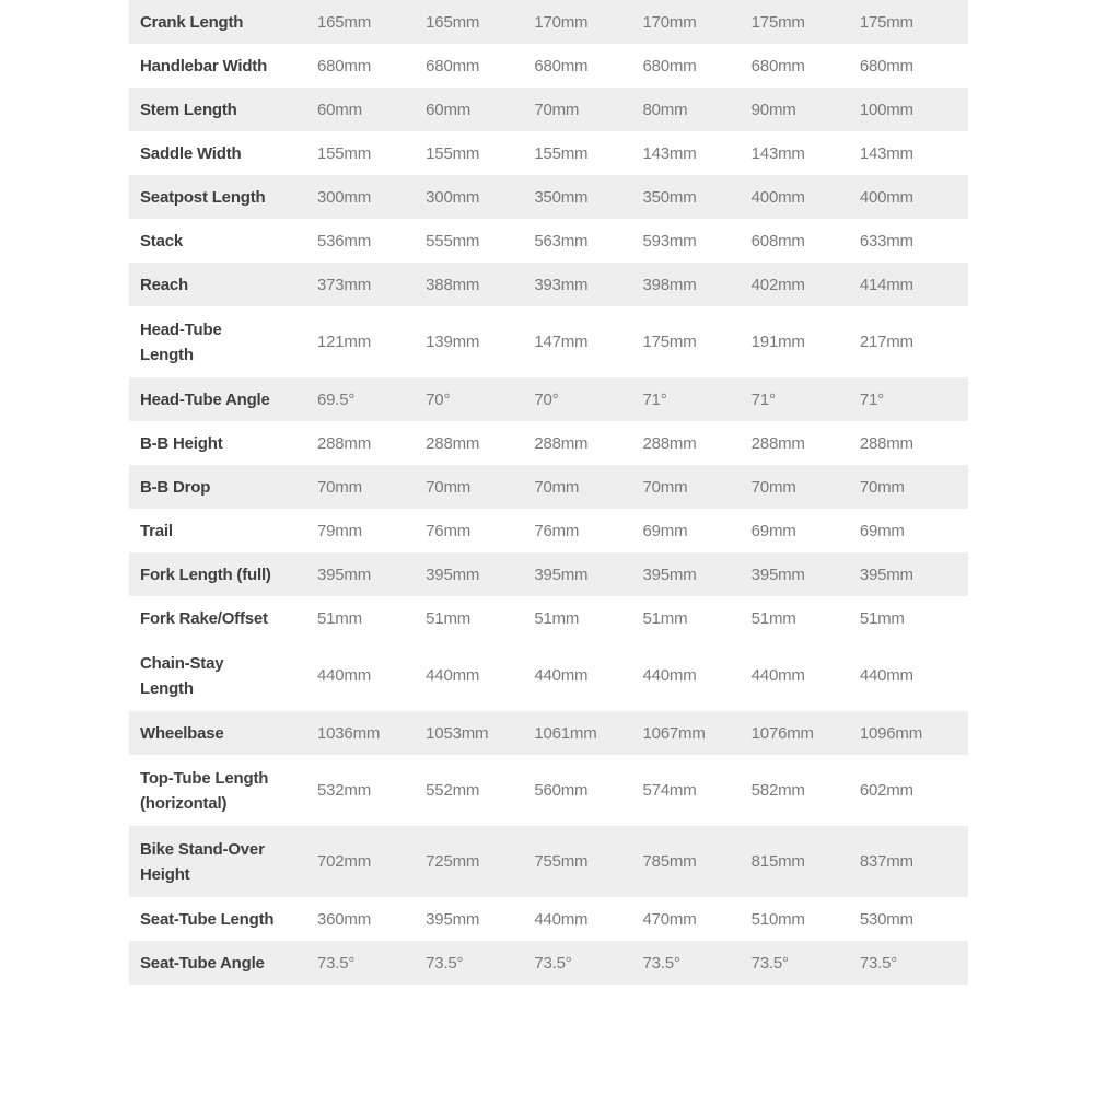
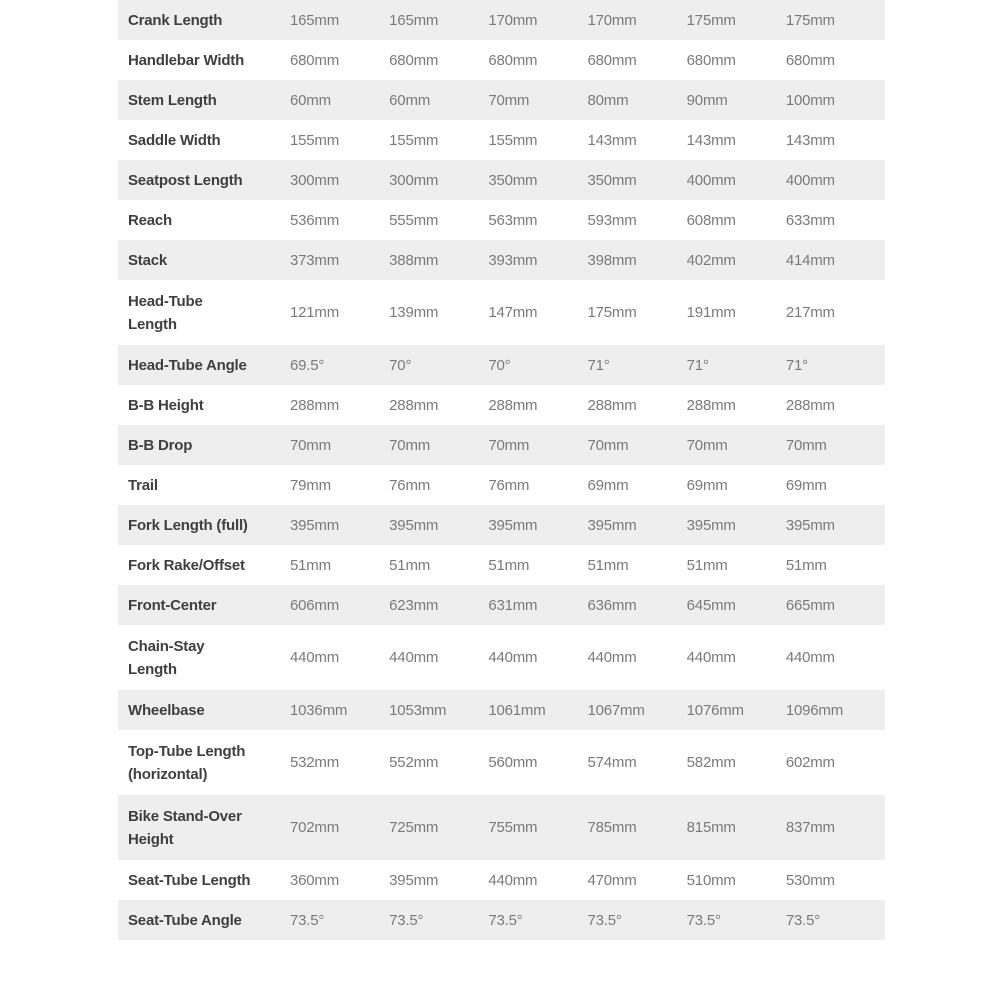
  Crank Length
  165mm
  165mm
  170mm
  170mm
  175mm
  175mm
  Handlebar Width
  680mm
  680mm
  680mm
  680mm
  680mm
  680mm
  Stem Length
  60mm
  60mm
  70mm
  80mm
  90mm
  100mm
  Saddle Width
  155mm
  155mm
  155mm
  143mm
  143mm
  143mm
  Seatpost Length
  300mm
  300mm
  350mm
  350mm
  400mm
  400mm
- Stack
+ Reach
  536mm
  555mm
  563mm
  593mm
  608mm
  633mm
- Reach
+ Stack
  373mm
  388mm
  393mm
  398mm
  402mm
  414mm
  Head-Tube
  Length
  121mm
  139mm
  147mm
  175mm
  191mm
  217mm
  Head-Tube Angle
  69.5°
  70°
  70°
  71°
  71°
  71°
  B-B Height
  288mm
  288mm
  288mm
  288mm
  288mm
  288mm
  B-B Drop
  70mm
  70mm
  70mm
  70mm
  70mm
  70mm
  Trail
  79mm
  76mm
  76mm
  69mm
  69mm
  69mm
  Fork Length (full)
  395mm
  395mm
  395mm
  395mm
  395mm
  395mm
  Fork Rake/Offset
  51mm
  51mm
  51mm
  51mm
  51mm
  51mm
+ Front-Center
+ 606mm
+ 623mm
+ 631mm
+ 636mm
+ 645mm
+ 665mm
  Chain-Stay
  Length
  440mm
  440mm
  440mm
  440mm
  440mm
  440mm
  Wheelbase
  1036mm
  1053mm
  1061mm
  1067mm
  1076mm
  1096mm
  Top-Tube Length
  (horizontal)
  532mm
  552mm
  560mm
  574mm
  582mm
  602mm
  Bike Stand-Over
  Height
  702mm
  725mm
  755mm
  785mm
  815mm
  837mm
  Seat-Tube Length
  360mm
  395mm
  440mm
  470mm
  510mm
  530mm
  Seat-Tube Angle
  73.5°
  73.5°
  73.5°
  73.5°
  73.5°
  73.5°
